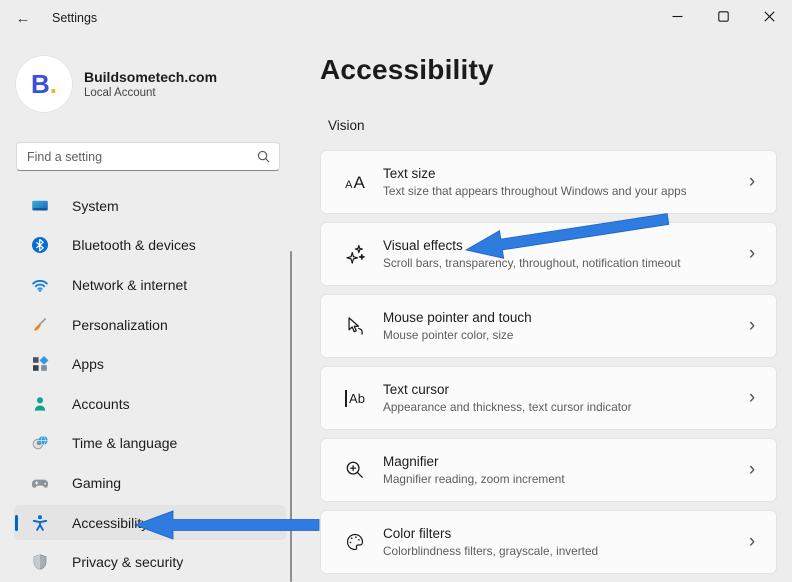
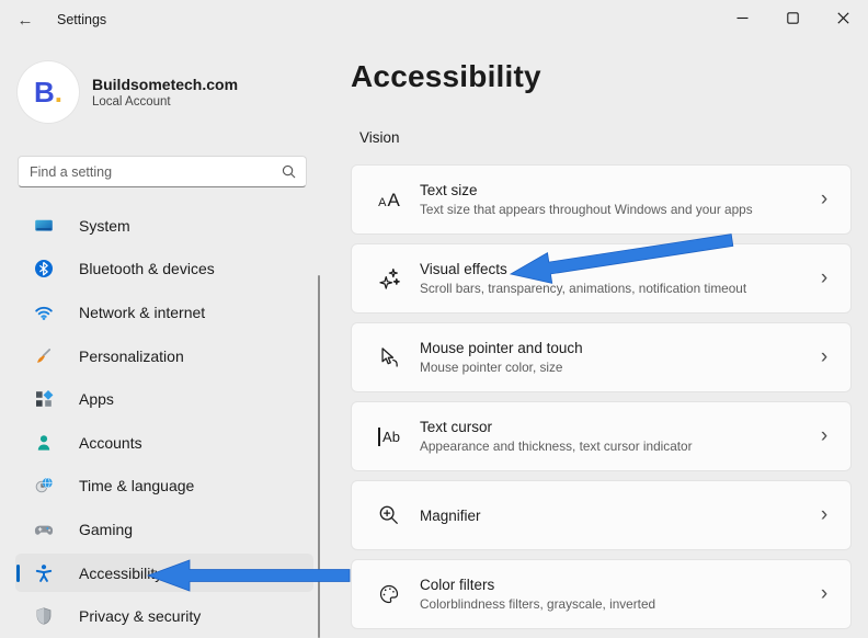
  ←
  Settings
  B
  .
  Buildsometech.com
  Local Account
  Find a setting
  System
  Bluetooth & devices
  Network & internet
  Personalization
  Apps
  Accounts
  Time & language
  Gaming
  Accessibilit
  Privacy & security
  Accessibility
  Vision
  A
  A
  Text size
  Text size that appears throughout Windows and your apps
  Visual effects
- Scroll bars, transparency, throughout, notification timeout
+ Scroll bars, transparency, animations, notification timeout
  Mouse pointer and touch
  Mouse pointer color, size
  Ab
  Text cursor
  Appearance and thickness, text cursor indicator
  Magnifier
- Magnifier reading, zoom increment
  Color filters
  Colorblindness filters, grayscale, inverted
